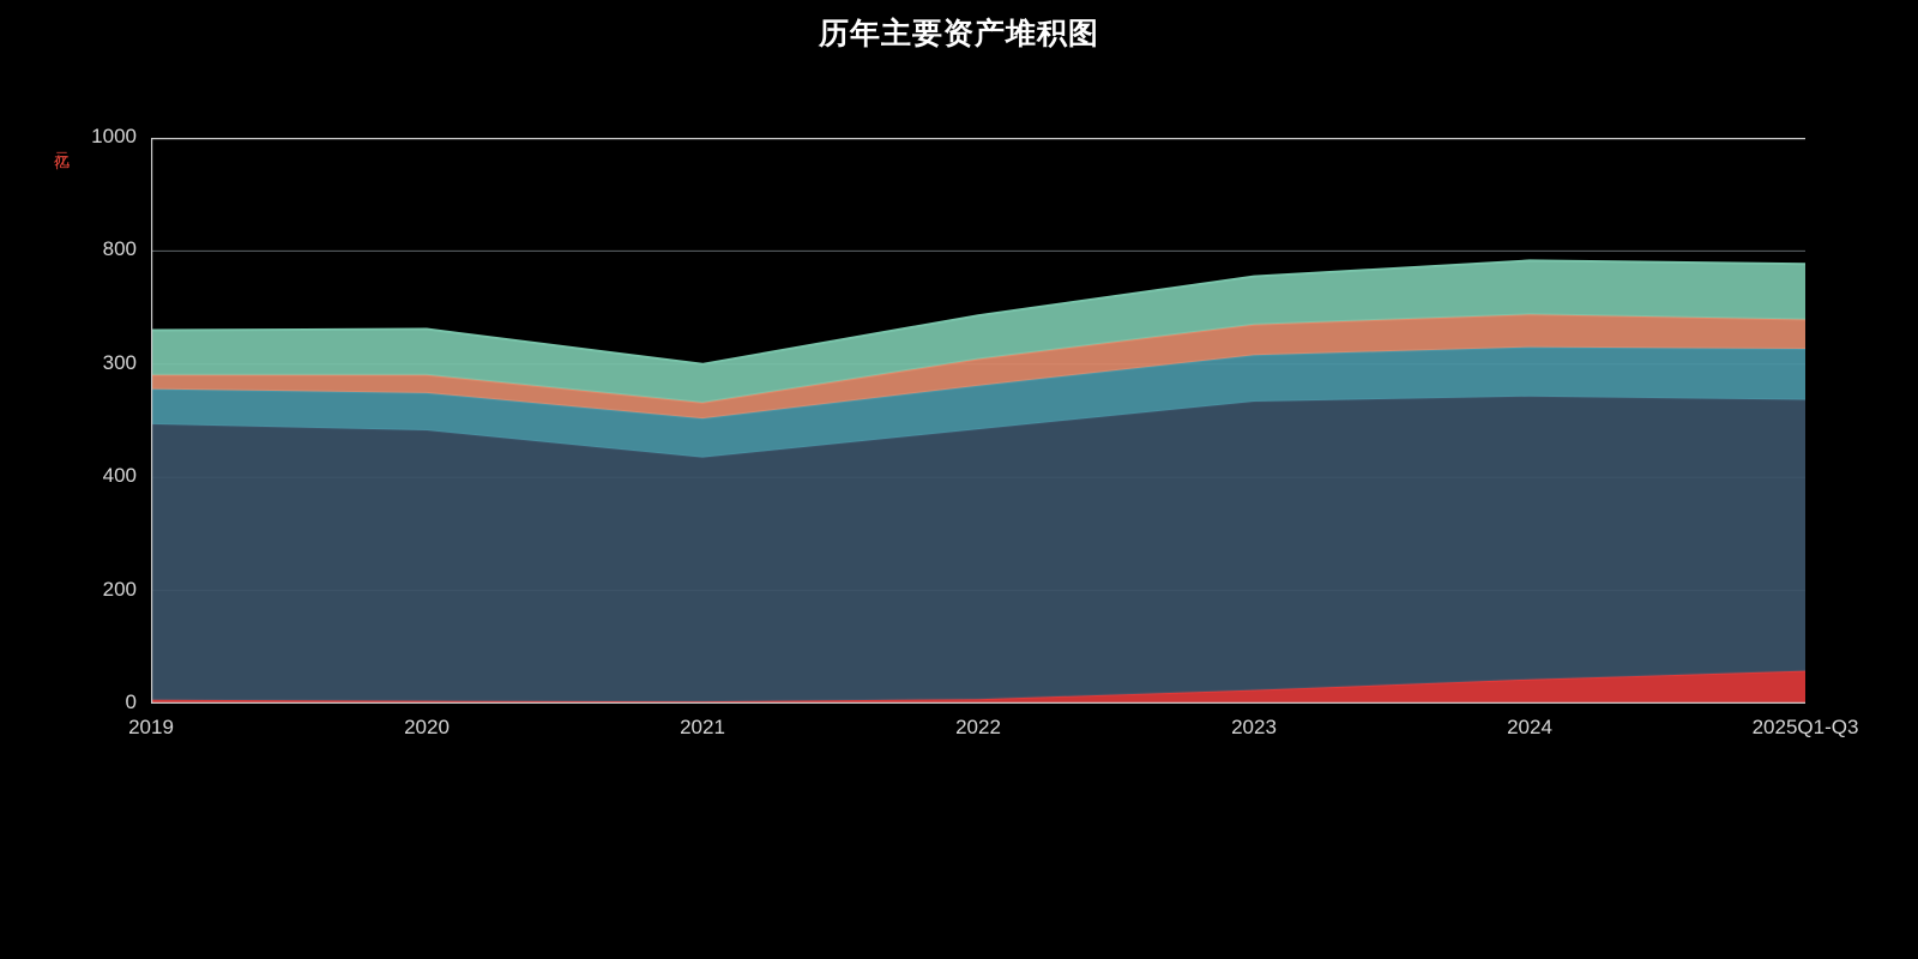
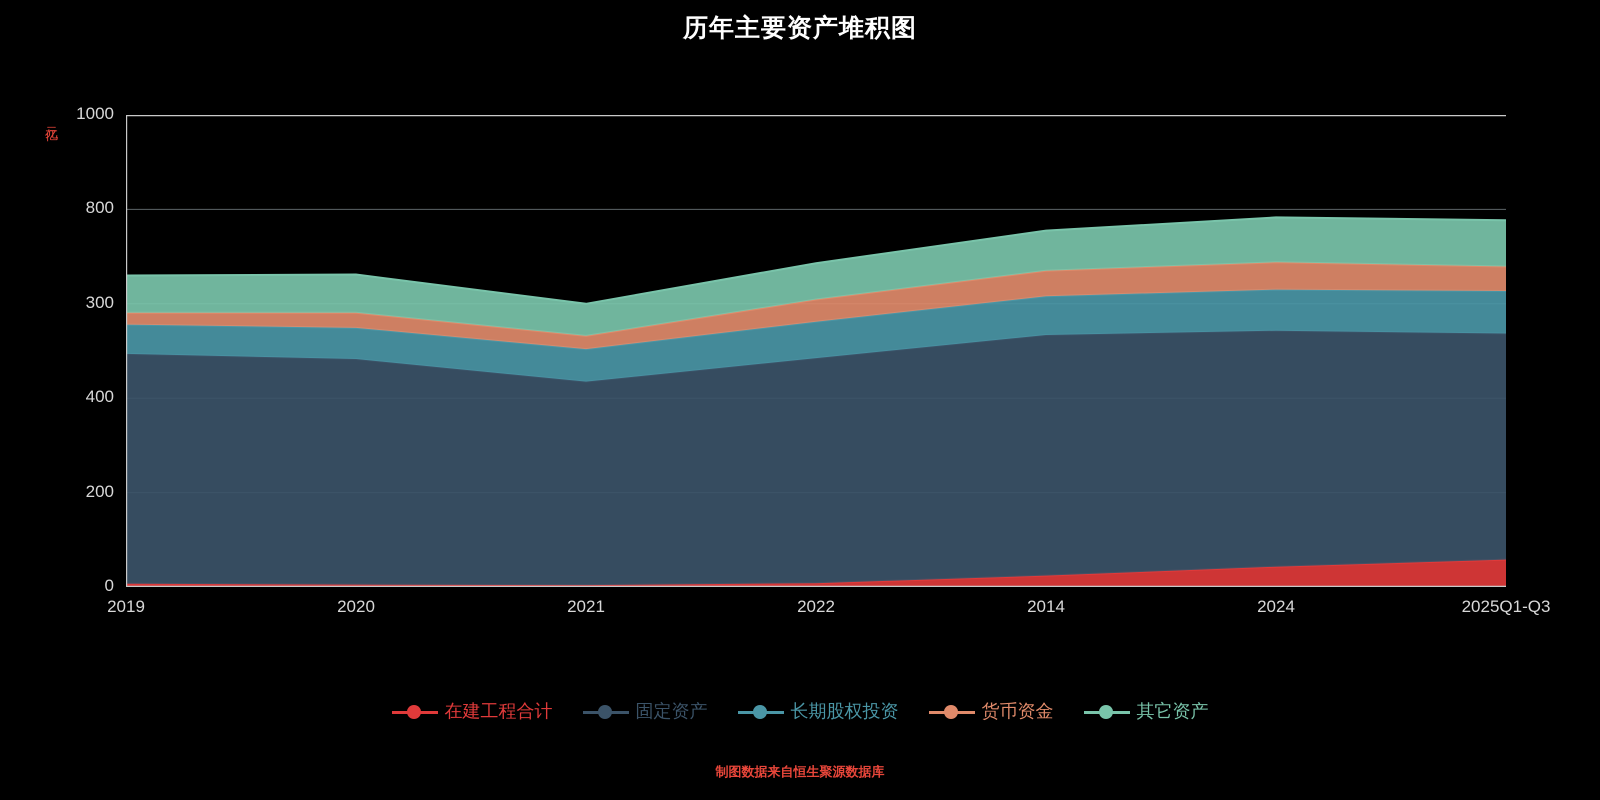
  历年主要资产堆积图
  0
  200
  400
  300
  800
  1000
  2019
  2020
  2021
  2022
- 2023
+ 2014
  2024
  2025Q1-Q3
+ 在建工程合计
+ 固定资产
+ 长期股权投资
+ 货币资金
+ 其它资产
+ 制图数据来自恒生聚源数据库
